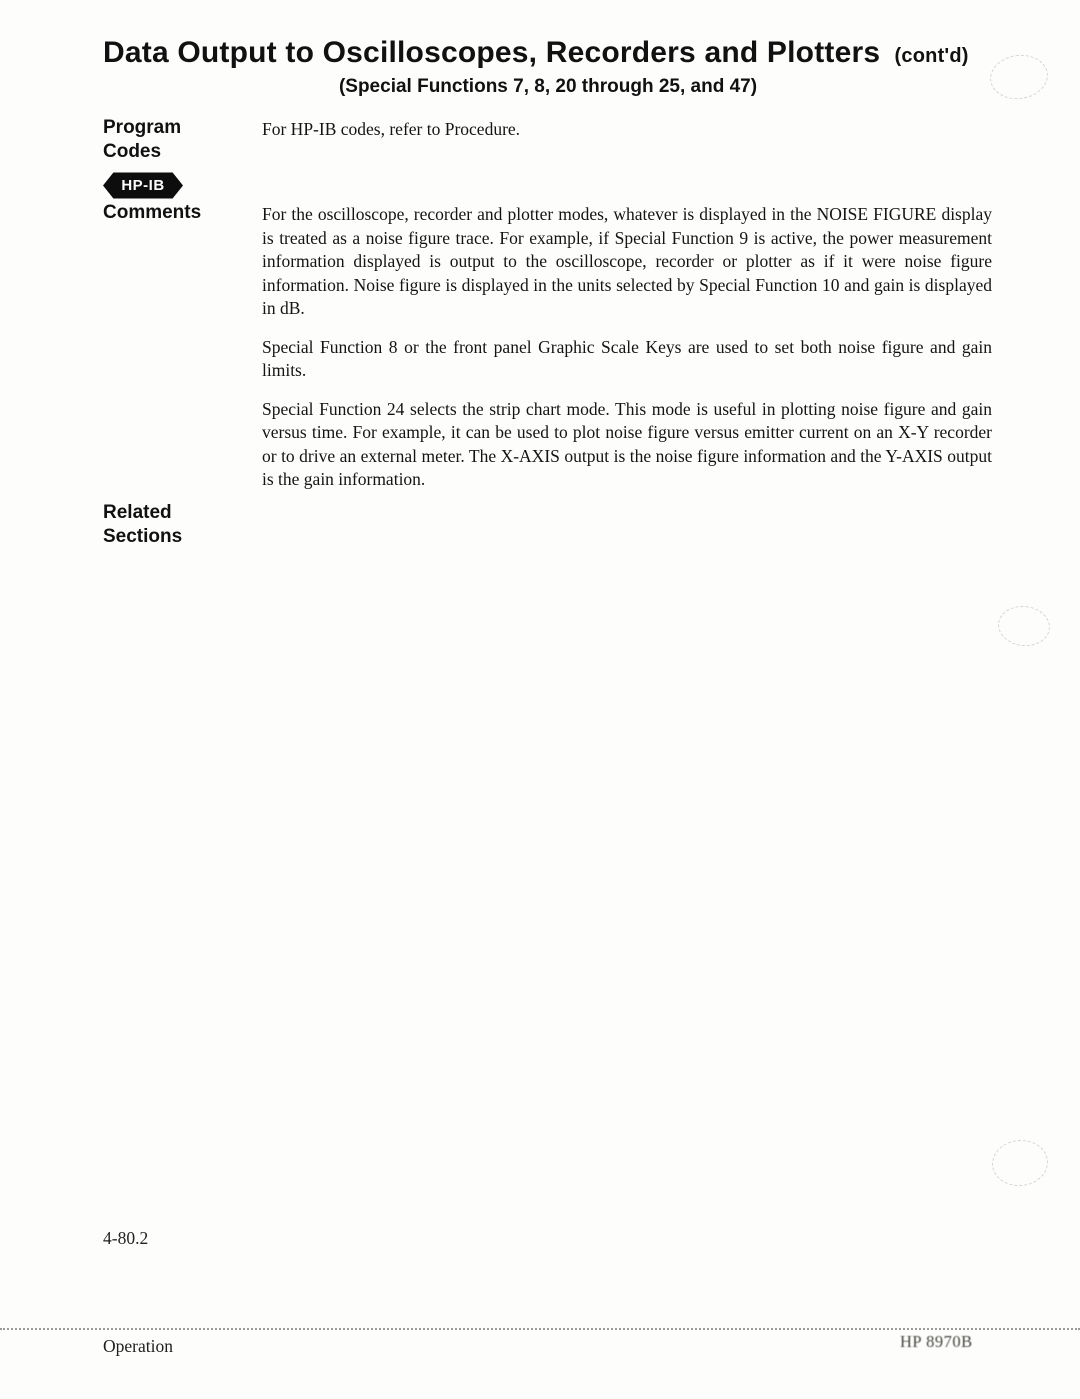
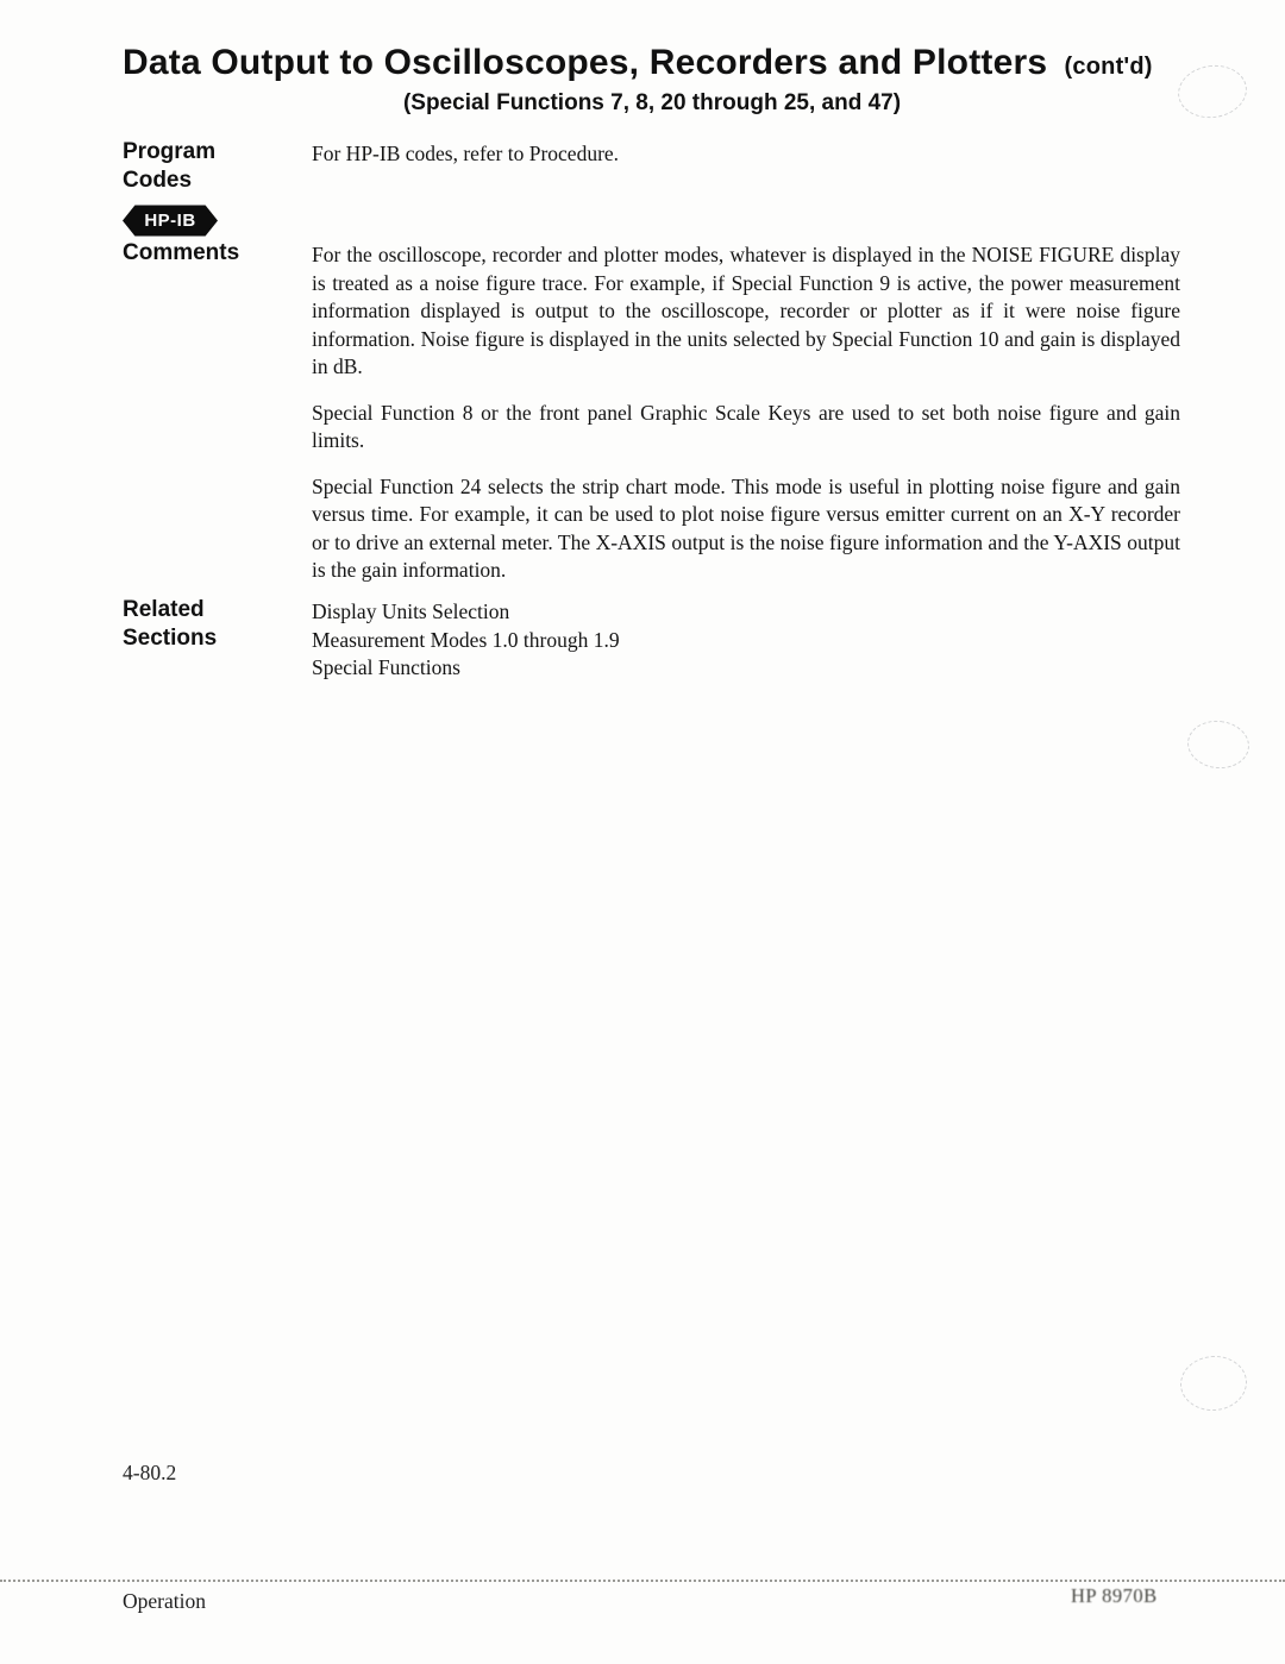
  Data Output to Oscilloscopes, Recorders and Plotters (cont'd)
  (Special Functions 7, 8, 20 through 25, and 47)
  Program
  Codes
  HP-IB
  For HP-IB codes, refer to Procedure.
  Comments
  For the oscilloscope, recorder and plotter modes, whatever is displayed in the NOISE FIGURE display is treated as a noise figure trace. For example, if Special Function 9 is active, the power measurement information displayed is output to the oscilloscope, recorder or plotter as if it were noise figure information. Noise figure is displayed in the units selected by Special Function 10 and gain is displayed in dB.
  Special Function 8 or the front panel Graphic Scale Keys are used to set both noise figure and gain limits.
  Special Function 24 selects the strip chart mode. This mode is useful in plotting noise figure and gain versus time. For example, it can be used to plot noise figure versus emitter current on an X-Y recorder or to drive an external meter. The X-AXIS output is the noise figure information and the Y-AXIS output is the gain information.
  Related
  Sections
+ Display Units Selection
+ Measurement Modes 1.0 through 1.9
+ Special Functions
  4-80.2
  Operation
  HP 8970B
